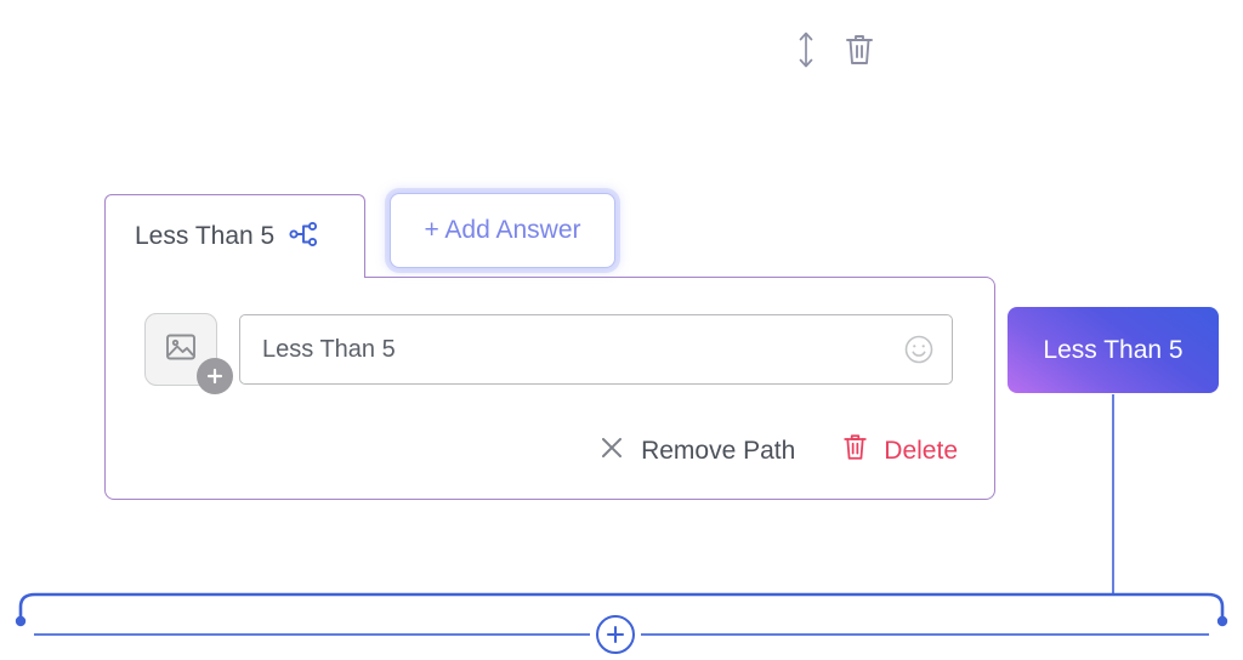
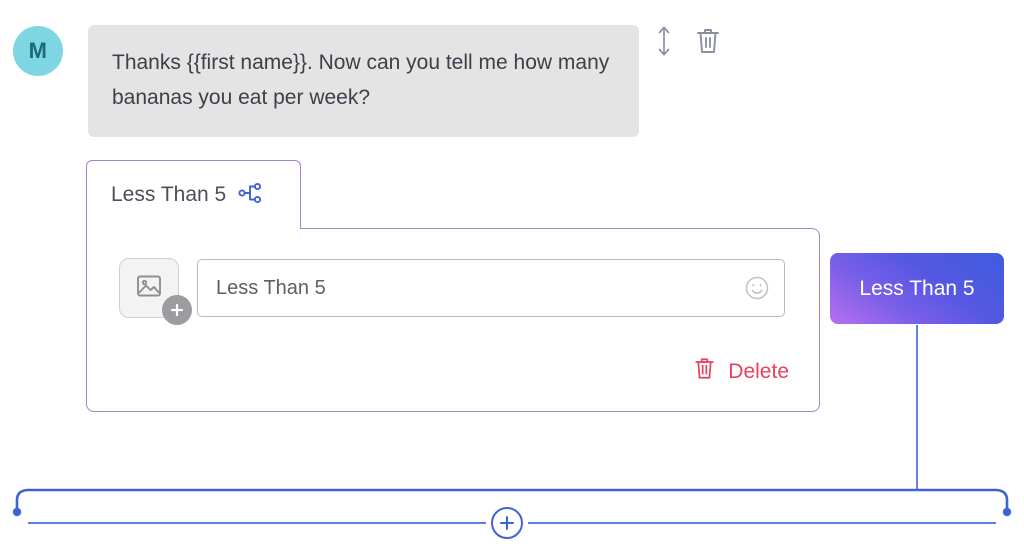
+ M
+ Thanks {{first name}}. Now can you tell me how many bananas you eat per week?
  Less Than 5
- + Add Answer
  Less Than 5
- Remove Path
  Delete
  Less Than 5
